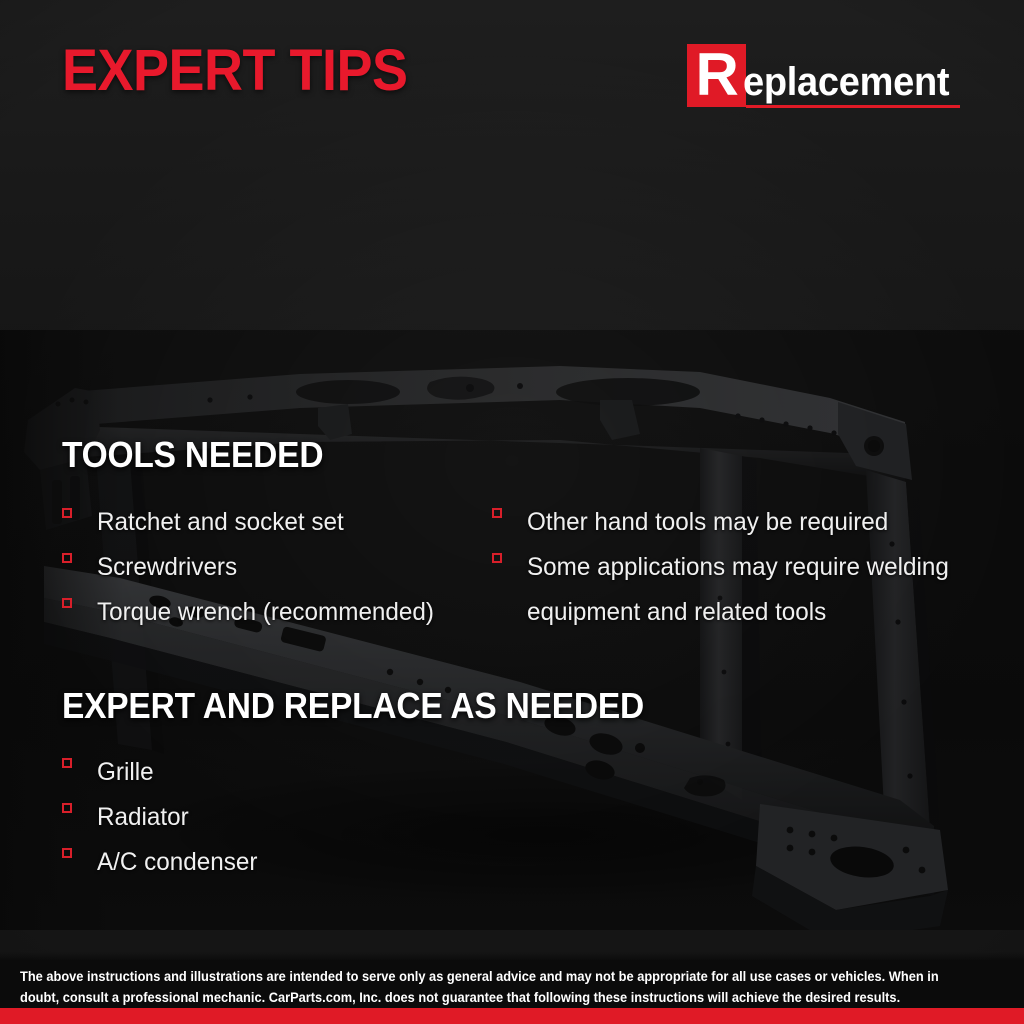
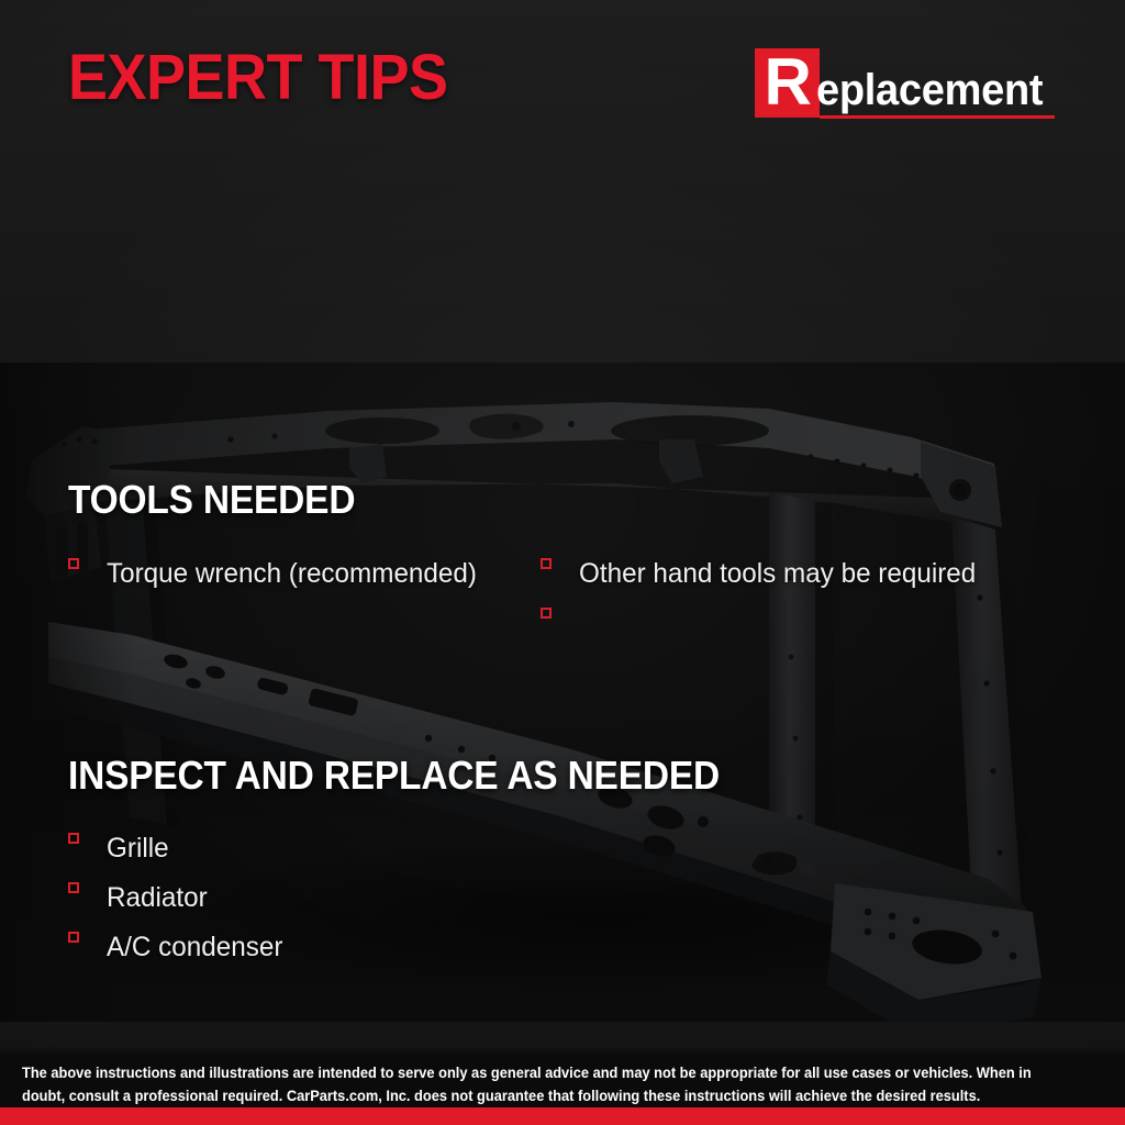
  EXPERT TIPS
  R
  eplacement
  TOOLS NEEDED
- Ratchet and socket set
- Screwdrivers
  Torque wrench (recommended)
  Other hand tools may be required
- Some applications may require welding equipment and related tools
- EXPERT AND REPLACE AS NEEDED
+ INSPECT AND REPLACE AS NEEDED
  Grille
  Radiator
  A/C condenser
- The above instructions and illustrations are intended to serve only as general advice and may not be appropriate for all use cases or vehicles. When in doubt, consult a professional mechanic. CarParts.com, Inc. does not guarantee that following these instructions will achieve the desired results.
+ The above instructions and illustrations are intended to serve only as general advice and may not be appropriate for all use cases or vehicles. When in doubt, consult a professional required. CarParts.com, Inc. does not guarantee that following these instructions will achieve the desired results.
